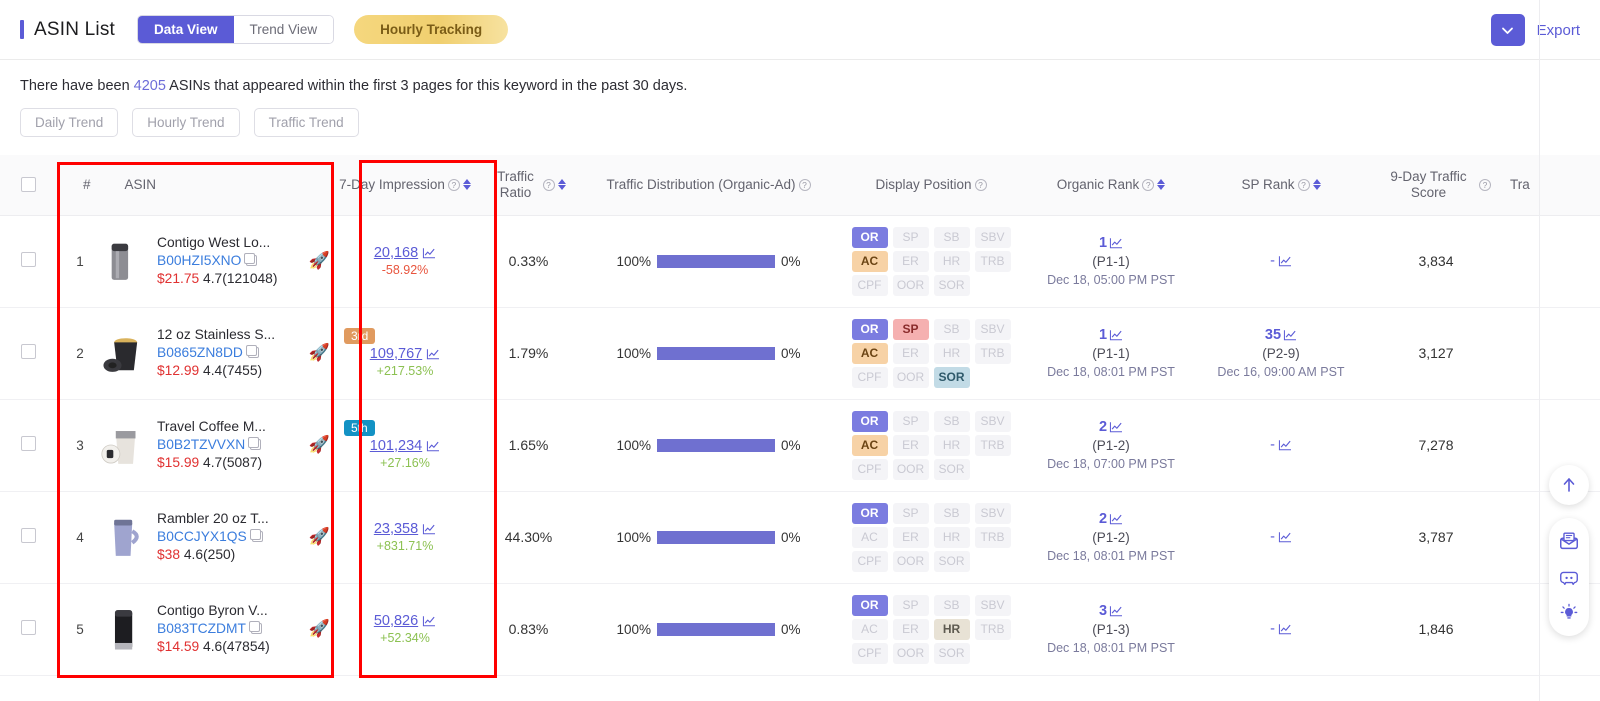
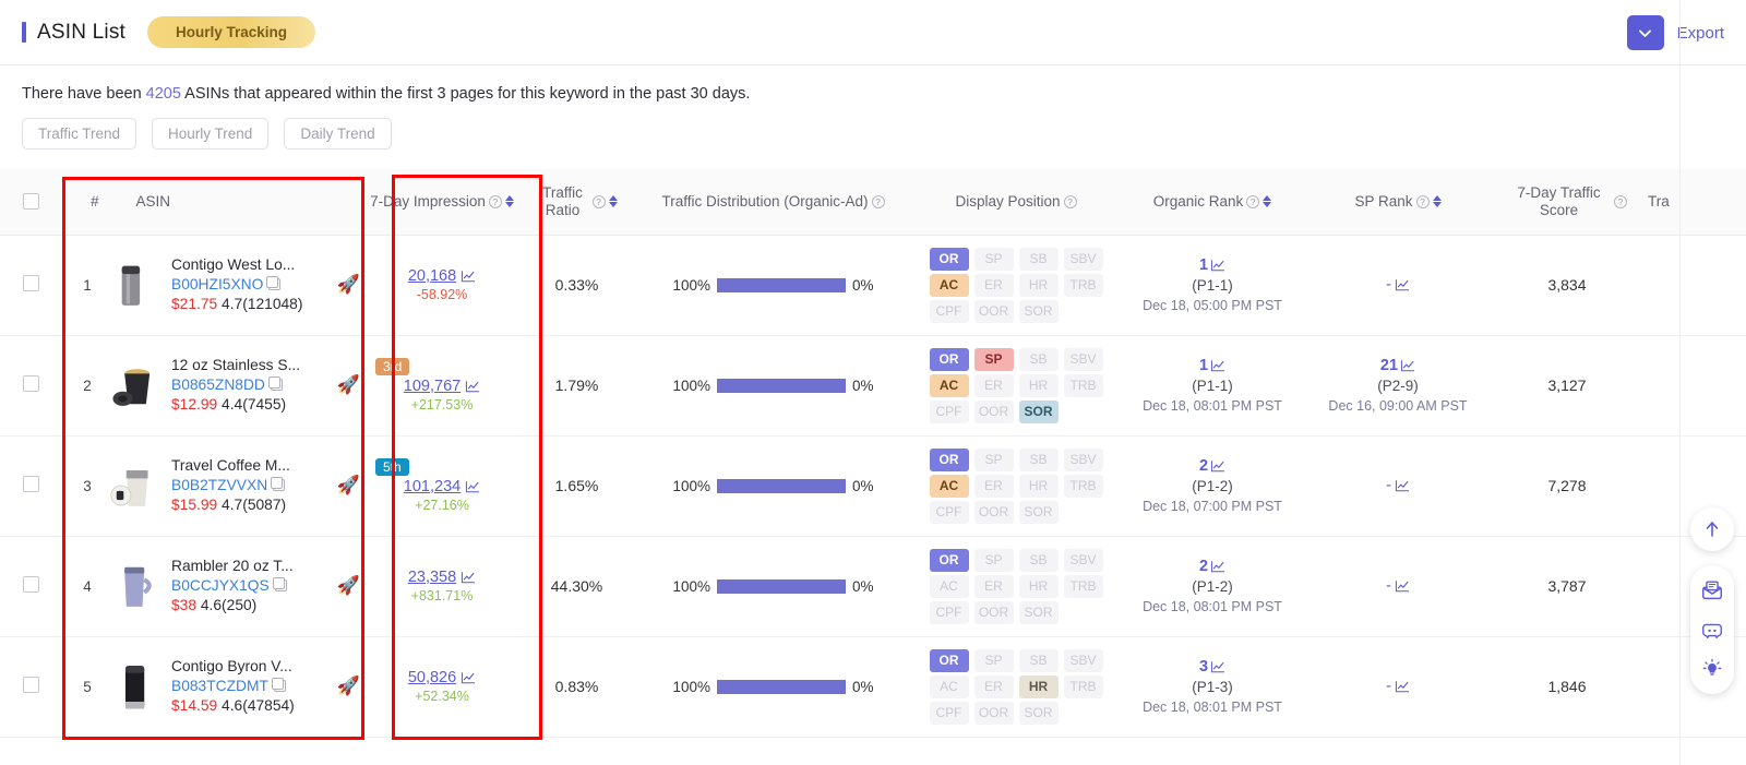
  ASIN List
- Data View
- Trend View
  Hourly Tracking
  Export
  There have been 4205 ASINs that appeared within the first 3 pages for this keyword in the past 30 days.
- Daily Trend
+ Traffic Trend
  Hourly Trend
- Traffic Trend
+ Daily Trend
- 	# ASIN	7-Day Impression ?	Traffic Ratio ?	Traffic Distribution (Organic-Ad) ?	Display Position ?	Organic Rank ?	SP Rank ?	9-Day Traffic Score ?	Tra
+ 	# ASIN	7-Day Impression ?	Traffic Ratio ?	Traffic Distribution (Organic-Ad) ?	Display Position ?	Organic Rank ?	SP Rank ?	7-Day Traffic Score ?	Tra
  	1 Contigo West Lo... B00HZI5XNO $21.75 4.7(121048) 🚀	20,168 -58.92%	0.33%	100% 0%	OR SP SB SBVAC ER HR TRBCPF OOR SOR	1 (P1-1) Dec 18, 05:00 PM PST	-	3,834
- 	2 12 oz Stainless S... B0865ZN8DD $12.99 4.4(7455) 🚀	3rd 109,767 +217.53%	1.79%	100% 0%	OR SP SB SBVAC ER HR TRBCPF OOR SOR	1 (P1-1) Dec 18, 08:01 PM PST	35 (P2-9) Dec 16, 09:00 AM PST	3,127
+ 	2 12 oz Stainless S... B0865ZN8DD $12.99 4.4(7455) 🚀	3rd 109,767 +217.53%	1.79%	100% 0%	OR SP SB SBVAC ER HR TRBCPF OOR SOR	1 (P1-1) Dec 18, 08:01 PM PST	21 (P2-9) Dec 16, 09:00 AM PST	3,127
  	3 Travel Coffee M... B0B2TZVVXN $15.99 4.7(5087) 🚀	5th 101,234 +27.16%	1.65%	100% 0%	OR SP SB SBVAC ER HR TRBCPF OOR SOR	2 (P1-2) Dec 18, 07:00 PM PST	-	7,278
  	4 Rambler 20 oz T... B0CCJYX1QS $38 4.6(250) 🚀	23,358 +831.71%	44.30%	100% 0%	OR SP SB SBVAC ER HR TRBCPF OOR SOR	2 (P1-2) Dec 18, 08:01 PM PST	-	3,787
  	5 Contigo Byron V... B083TCZDMT $14.59 4.6(47854) 🚀	50,826 +52.34%	0.83%	100% 0%	OR SP SB SBVAC ER HR TRBCPF OOR SOR	3 (P1-3) Dec 18, 08:01 PM PST	-	1,846
